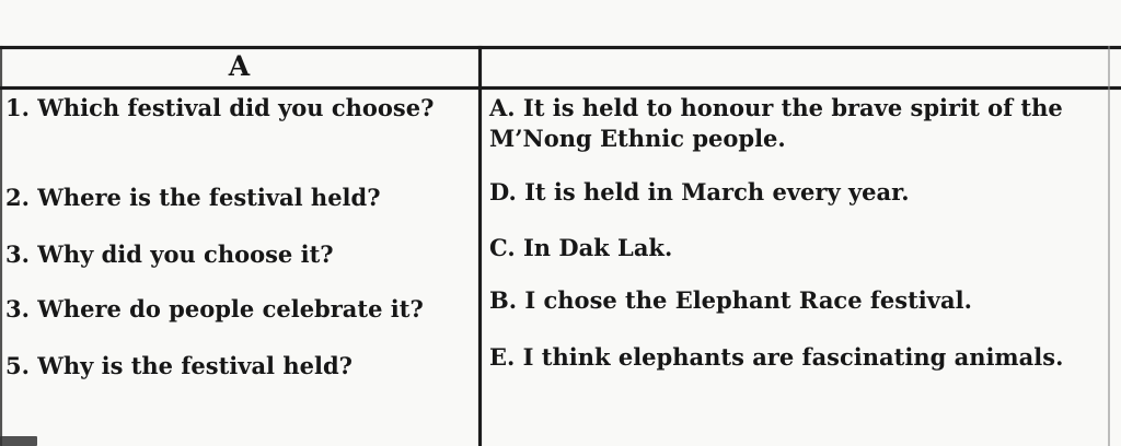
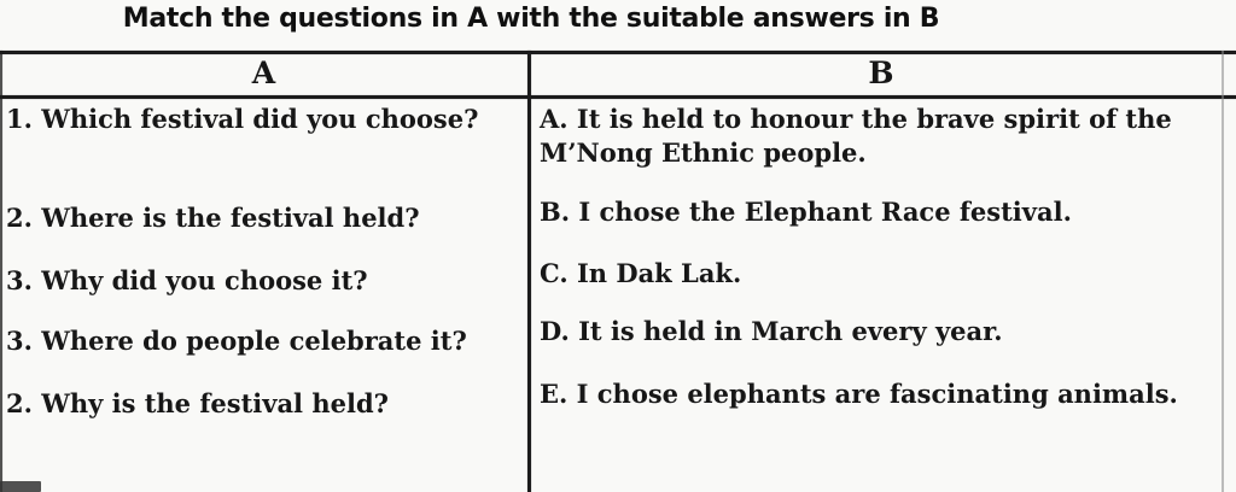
+ Match the questions in A with the suitable answers in B
  A
+ B
  1. Which festival did you choose?
  2. Where is the festival held?
  3. Why did you choose it?
  3. Where do people celebrate it?
- 5. Why is the festival held?
+ 2. Why is the festival held?
  A. It is held to honour the brave spirit of the M’Nong Ethnic people.
- D. It is held in March every year.
+ B. I chose the Elephant Race festival.
  C. In Dak Lak.
- B. I chose the Elephant Race festival.
+ D. It is held in March every year.
- E. I think elephants are fascinating animals.
+ E. I chose elephants are fascinating animals.
